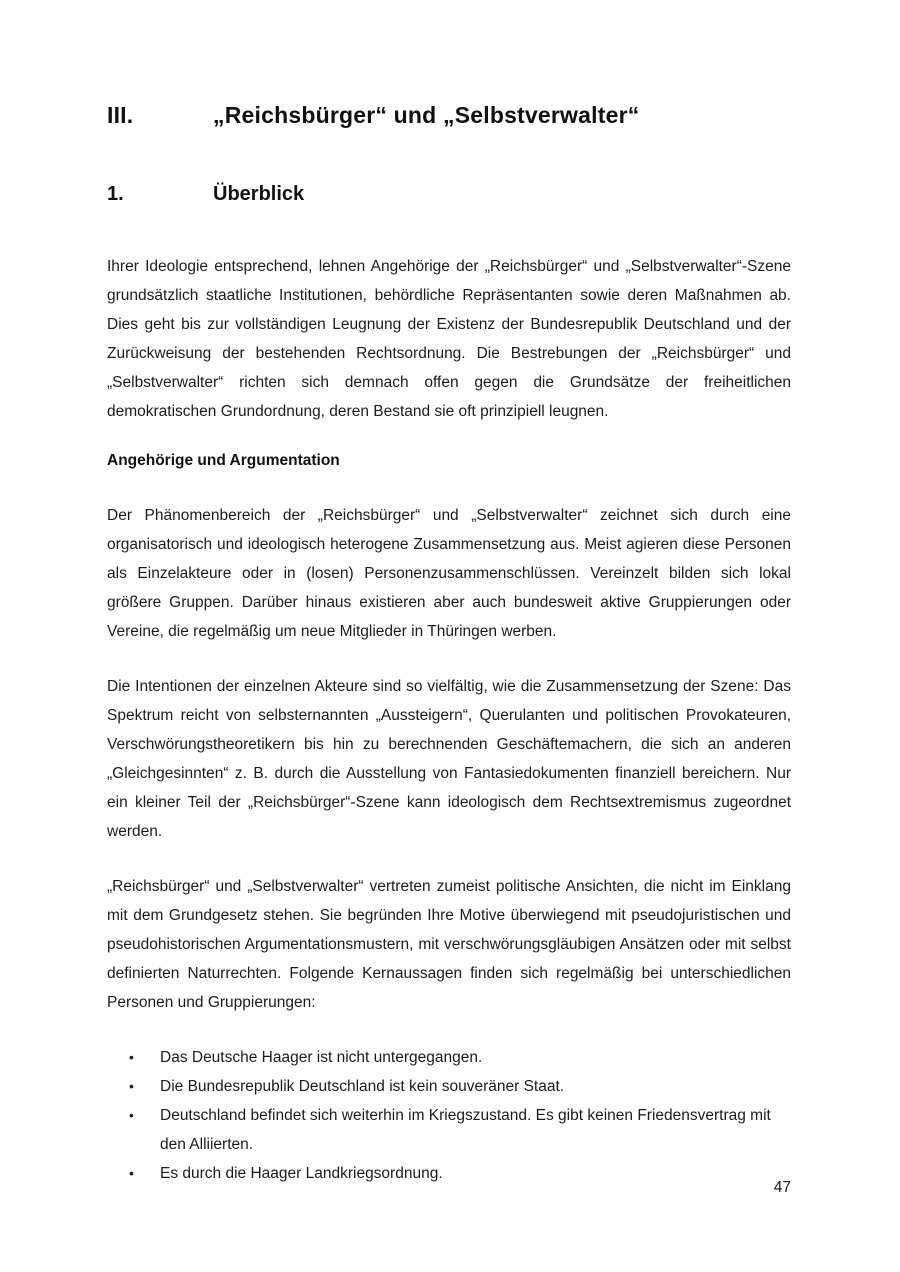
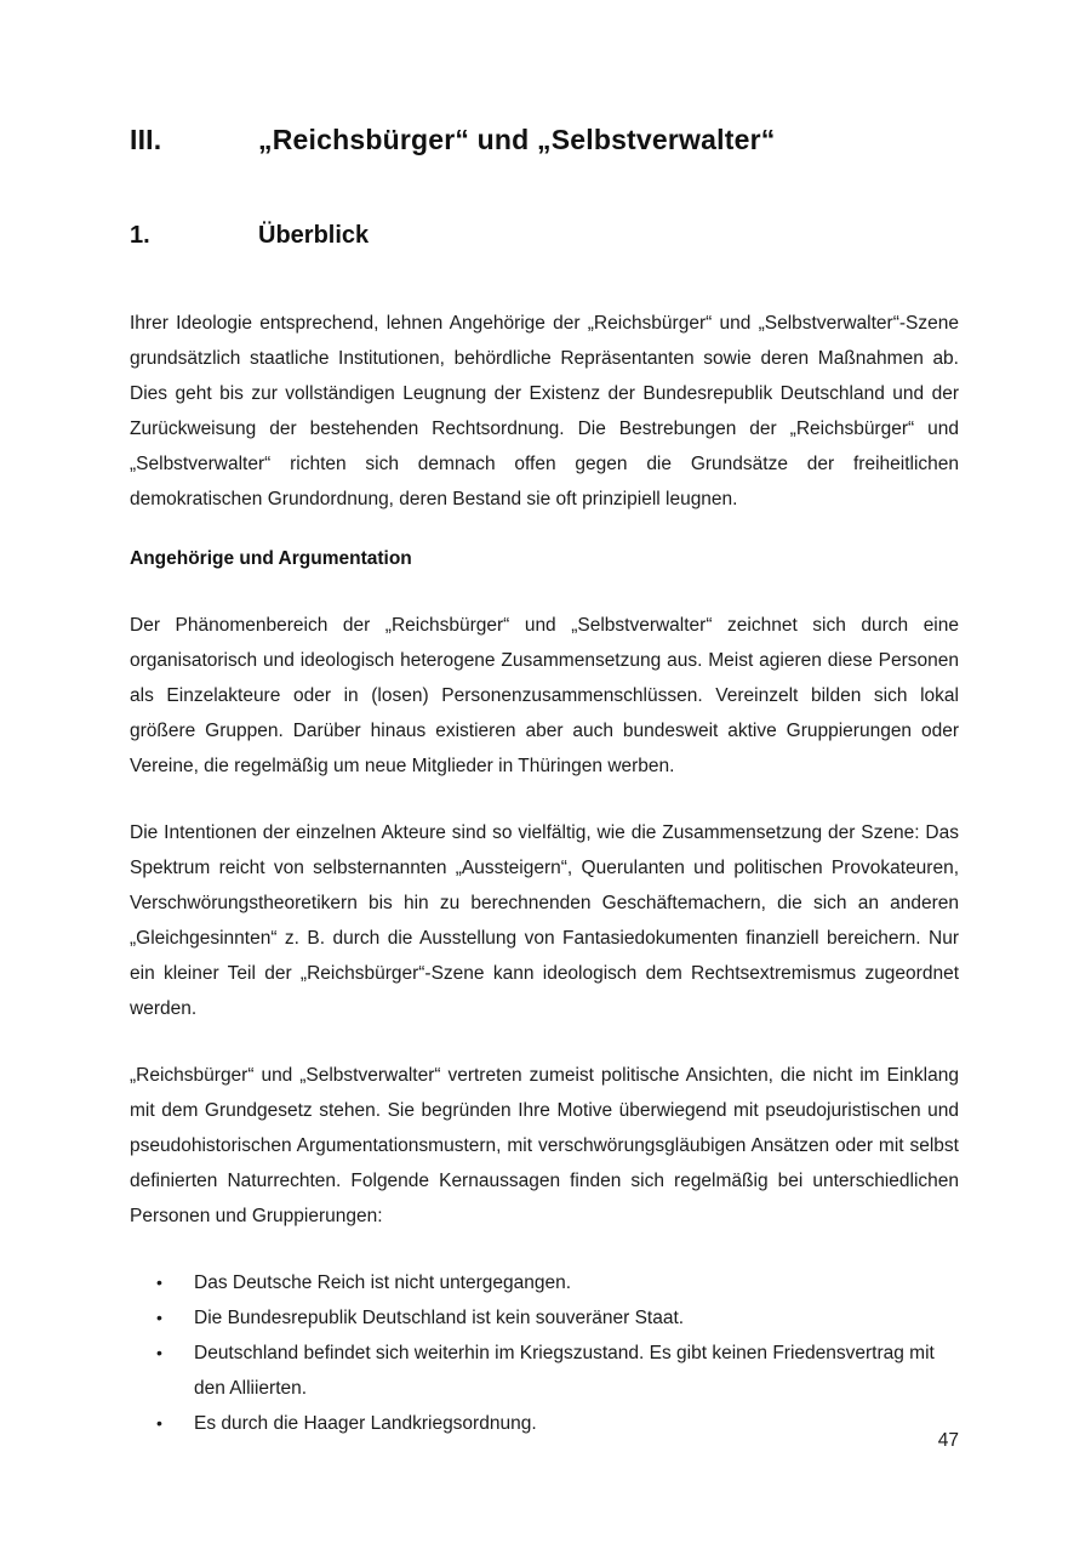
  III.
  „Reichsbürger“ und „Selbstverwalter“
  1.
  Überblick
  Ihrer Ideologie entsprechend, lehnen Angehörige der „Reichsbürger“ und „Selbstverwalter“-Szene grundsätzlich staatliche Institutionen, behördliche Repräsentanten sowie deren Maß­nahmen ab. Dies geht bis zur vollständigen Leugnung der Existenz der Bundesrepublik Deutschland und der Zurückweisung der bestehenden Rechtsordnung. Die Bestrebungen der „Reichsbürger“ und „Selbstverwalter“ richten sich demnach offen gegen die Grundsätze der freiheitlichen demokratischen Grundordnung, deren Bestand sie oft prinzipiell leugnen.
  Angehörige und Argumentation
  Der Phänomenbereich der „Reichsbürger“ und „Selbstverwalter“ zeichnet sich durch eine organisatorisch und ideologisch heterogene Zusammensetzung aus. Meist agieren diese Personen als Einzelakteure oder in (losen) Personenzusammenschlüssen. Vereinzelt bilden sich lokal größere Gruppen. Darüber hinaus existieren aber auch bundesweit aktive Gruppie­rungen oder Vereine, die regelmäßig um neue Mitglieder in Thüringen werben.
  Die Intentionen der einzelnen Akteure sind so vielfältig, wie die Zusammensetzung der Sze­ne: Das Spektrum reicht von selbsternannten „Aussteigern“, Querulanten und politischen Provokateuren, Verschwörungstheoretikern bis hin zu berechnenden Geschäftemachern, die sich an anderen „Gleichgesinnten“ z. B. durch die Ausstellung von Fantasiedokumenten fi­nanziell bereichern. Nur ein kleiner Teil der „Reichsbürger“-Szene kann ideologisch dem Rechtsextremismus zugeordnet werden.
  „Reichsbürger“ und „Selbstverwalter“ vertreten zumeist politische Ansichten, die nicht im Einklang mit dem Grundgesetz stehen. Sie begründen Ihre Motive überwiegend mit pseudo­juristischen und pseudohistorischen Argumentationsmustern, mit verschwörungsgläubigen Ansätzen oder mit selbst definierten Naturrechten. Folgende Kernaussagen finden sich re­gelmäßig bei unterschiedlichen Personen und Gruppierungen:
  •
- Das Deutsche Haager ist nicht untergegangen.
+ Das Deutsche Reich ist nicht untergegangen.
  •
  Die Bundesrepublik Deutschland ist kein souveräner Staat.
  •
  Deutschland befindet sich weiterhin im Kriegszustand. Es gibt keinen Friedensvertrag mit den Alliierten.
  •
  Es durch die Haager Landkriegsordnung.
  47
